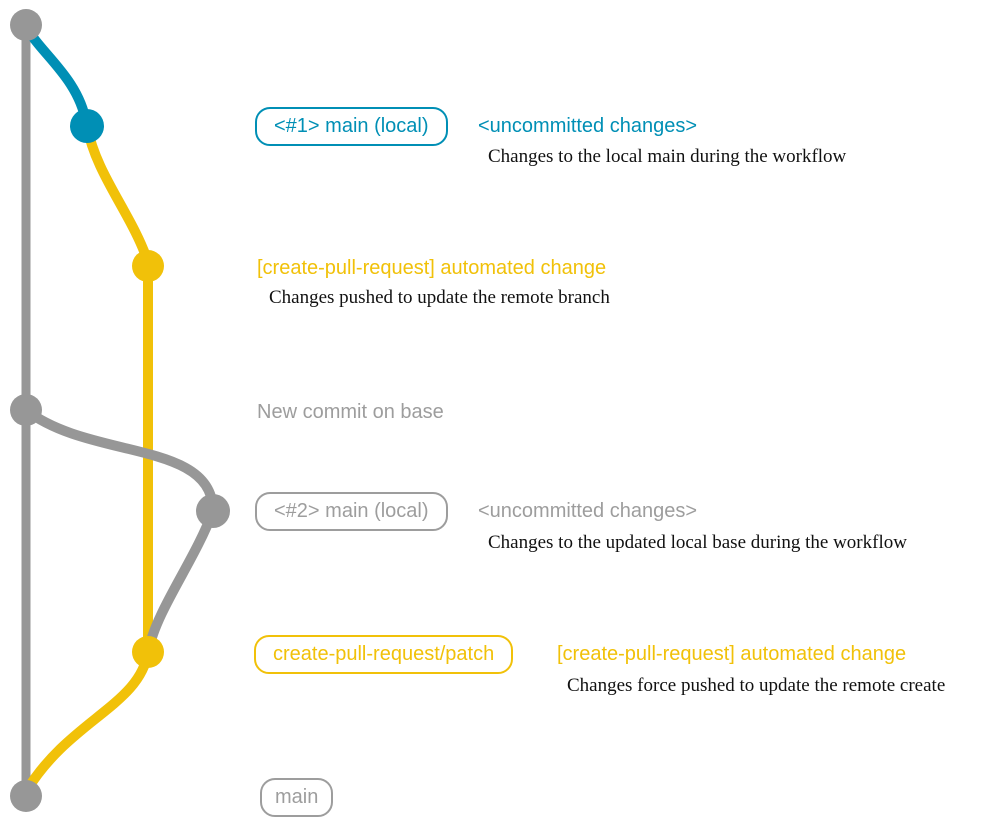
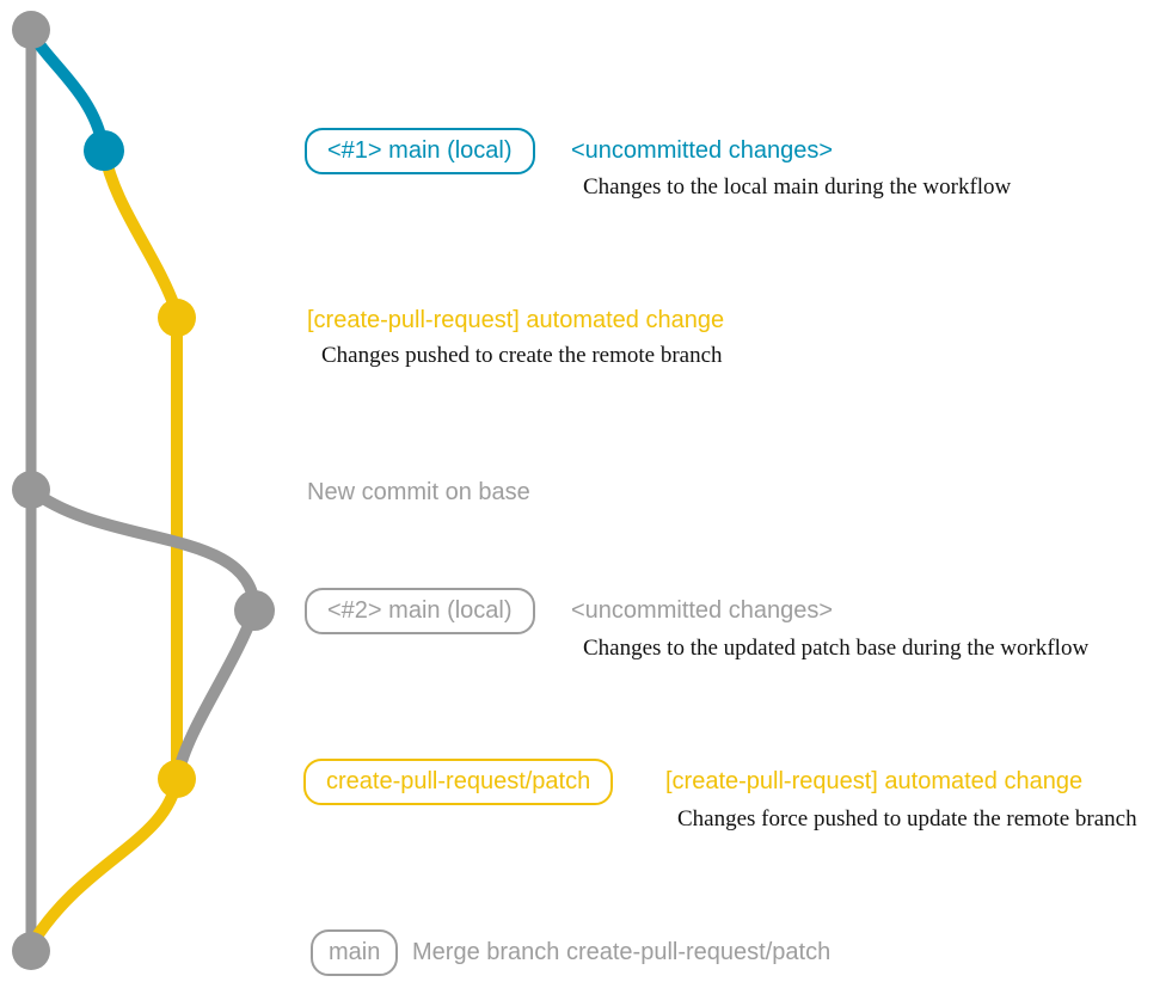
  <#1> main (local)
  <uncommitted changes>
  Changes to the local main during the workflow
  [create-pull-request] automated change
- Changes pushed to update the remote branch
+ Changes pushed to create the remote branch
  New commit on base
  <#2> main (local)
  <uncommitted changes>
- Changes to the updated local base during the workflow
+ Changes to the updated patch base during the workflow
  create-pull-request/patch
  [create-pull-request] automated change
- Changes force pushed to update the remote create
+ Changes force pushed to update the remote branch
  main
+ Merge branch create-pull-request/patch
